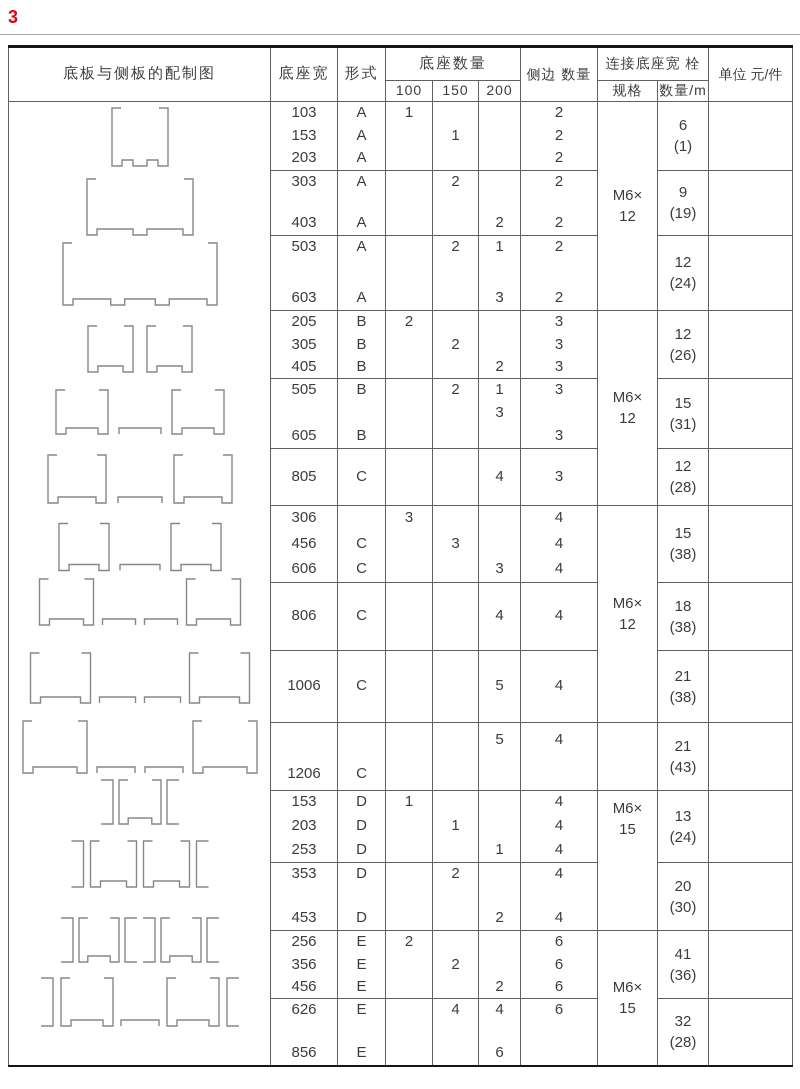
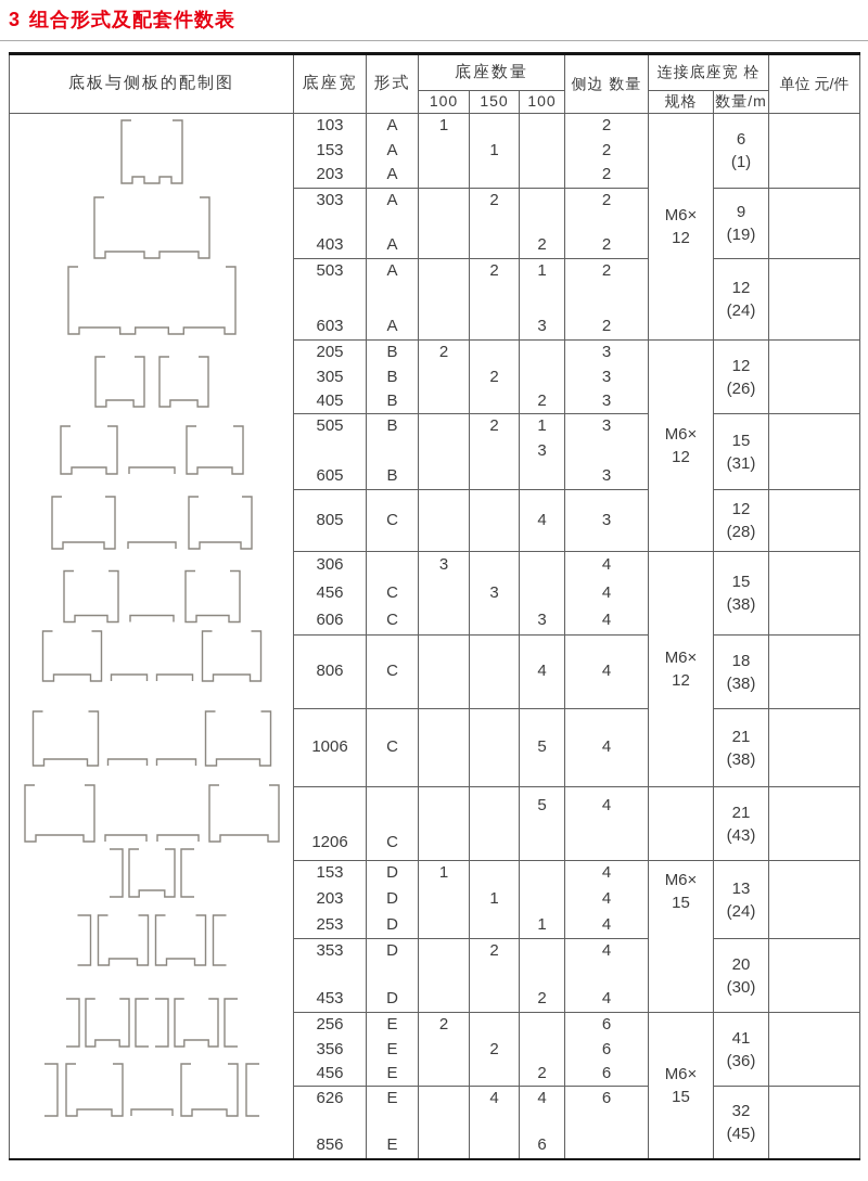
  3
+ 组合形式及配套件数表
  底板与侧板的配制图	底座宽	形式	底座数量	侧边 数量	连接底座宽 栓	单位 元/件
- 100	150	200	规格	数量/m
+ 100	150	100	规格	数量/m
  	103	A	1			2	M6×12	6(1)
  153	A		1		2
  203	A				2
  303	A		2		2	9(19)
  403	A			2	2
  503	A		2	1	2	12(24)
  603	A			3	2
  205	B	2			3	M6×12	12(26)
  305	B		2		3
  405	B			2	3
  505	B		2	1	3	15(31)
  				3
  605	B				3
  805	C			4	3	12(28)
  306		3			4	M6×12	15(38)
  456	C		3		4
  606	C			3	4
  806	C			4	4	18(38)
  1006	C			5	4	21(38)
  				5	4		21(43)
  1206	C
  153	D	1			4	M6×15	13(24)
  203	D		1		4
  253	D			1	4
  353	D		2		4	20(30)
  453	D			2	4
  256	E	2			6	M6×15	41(36)
  356	E		2		6
  456	E			2	6
- 626	E		4	4	6	32(28)
+ 626	E		4	4	6	32(45)
  856	E			6
